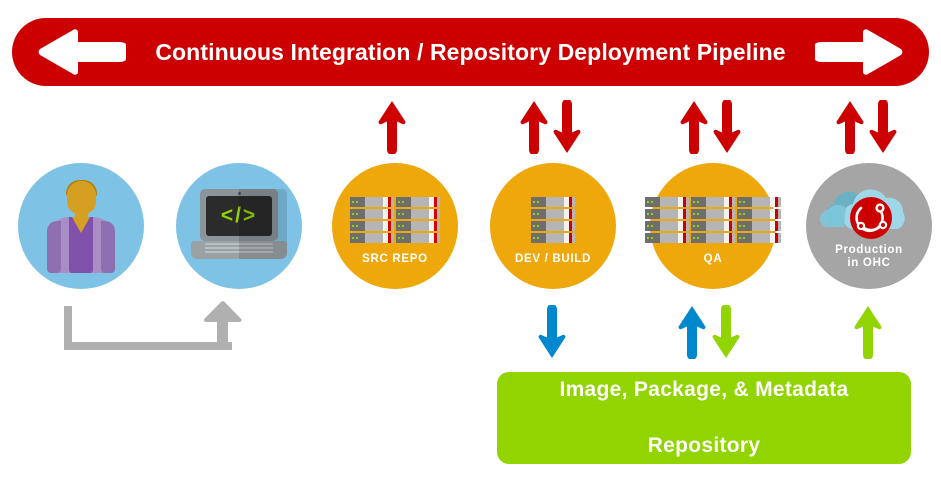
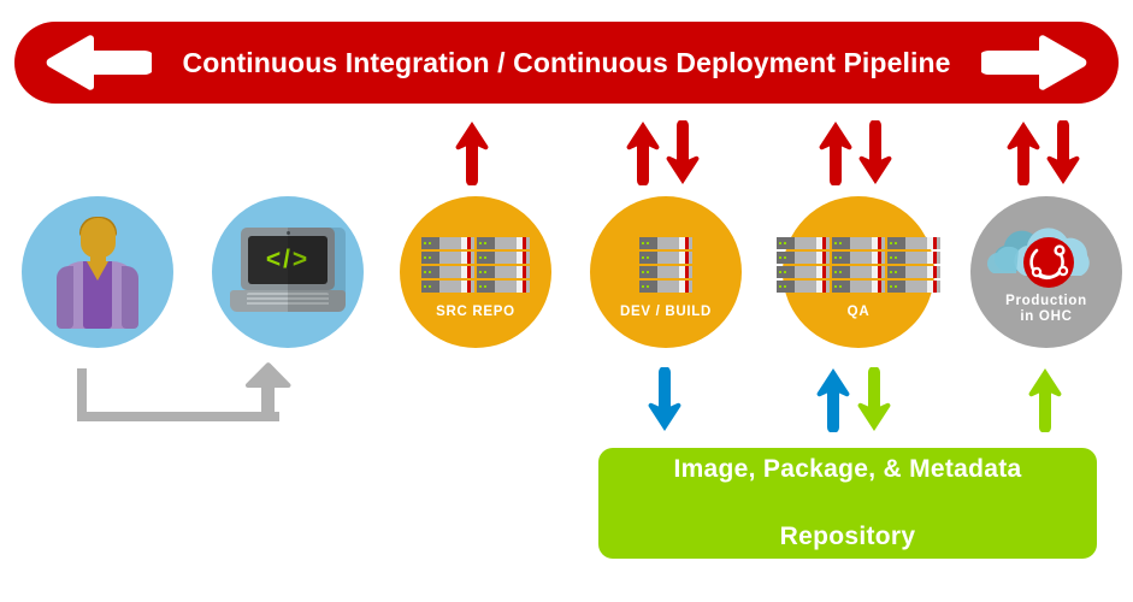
- Continuous Integration / Repository Deployment Pipeline
+ Continuous Integration / Continuous Deployment Pipeline
  </>
  SRC REPO
  DEV / BUILD
  QA
  Production
  in OHC
  Image, Package, & Metadata
  Repository
